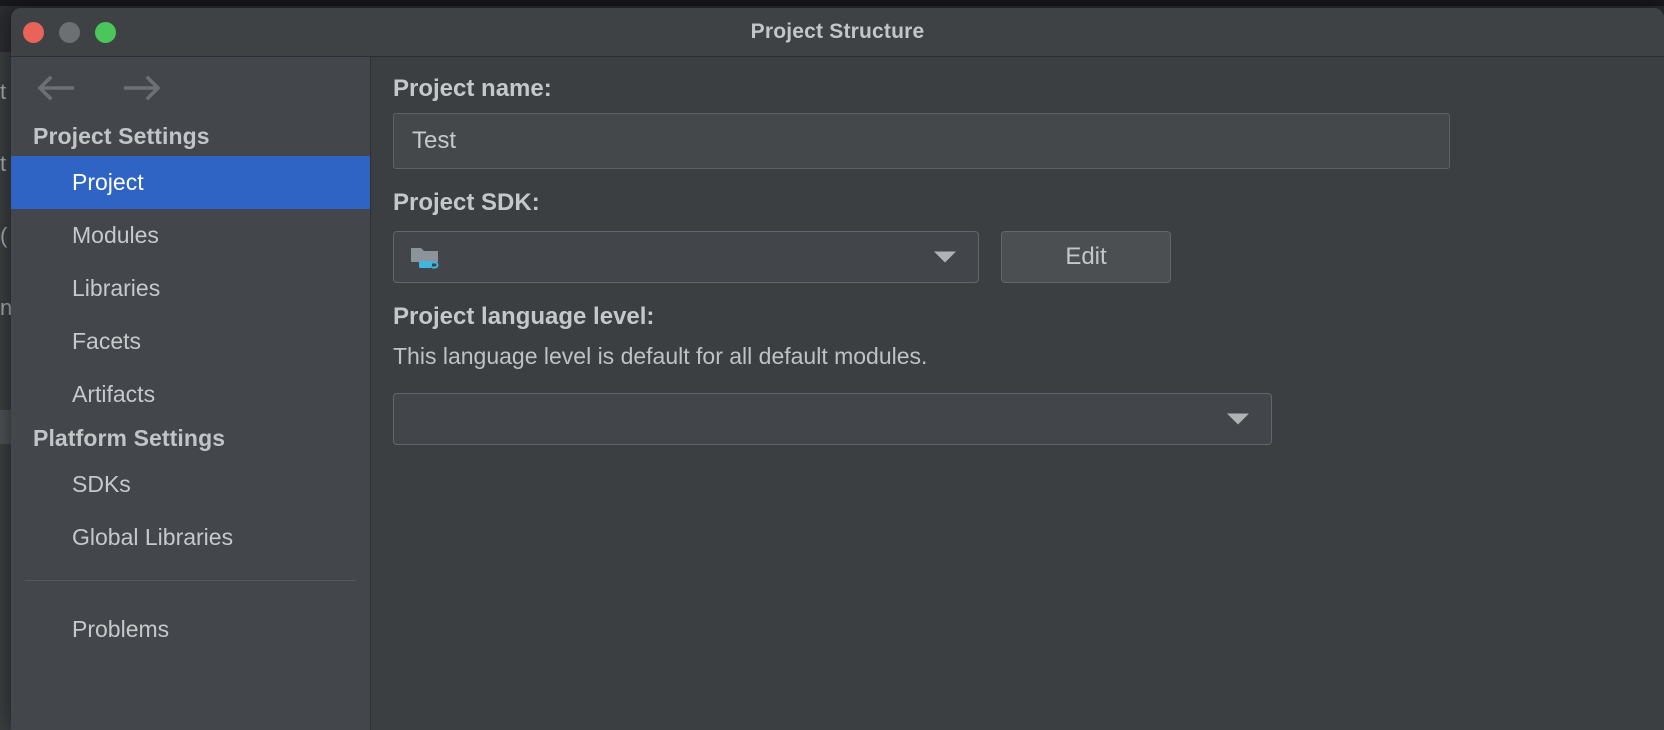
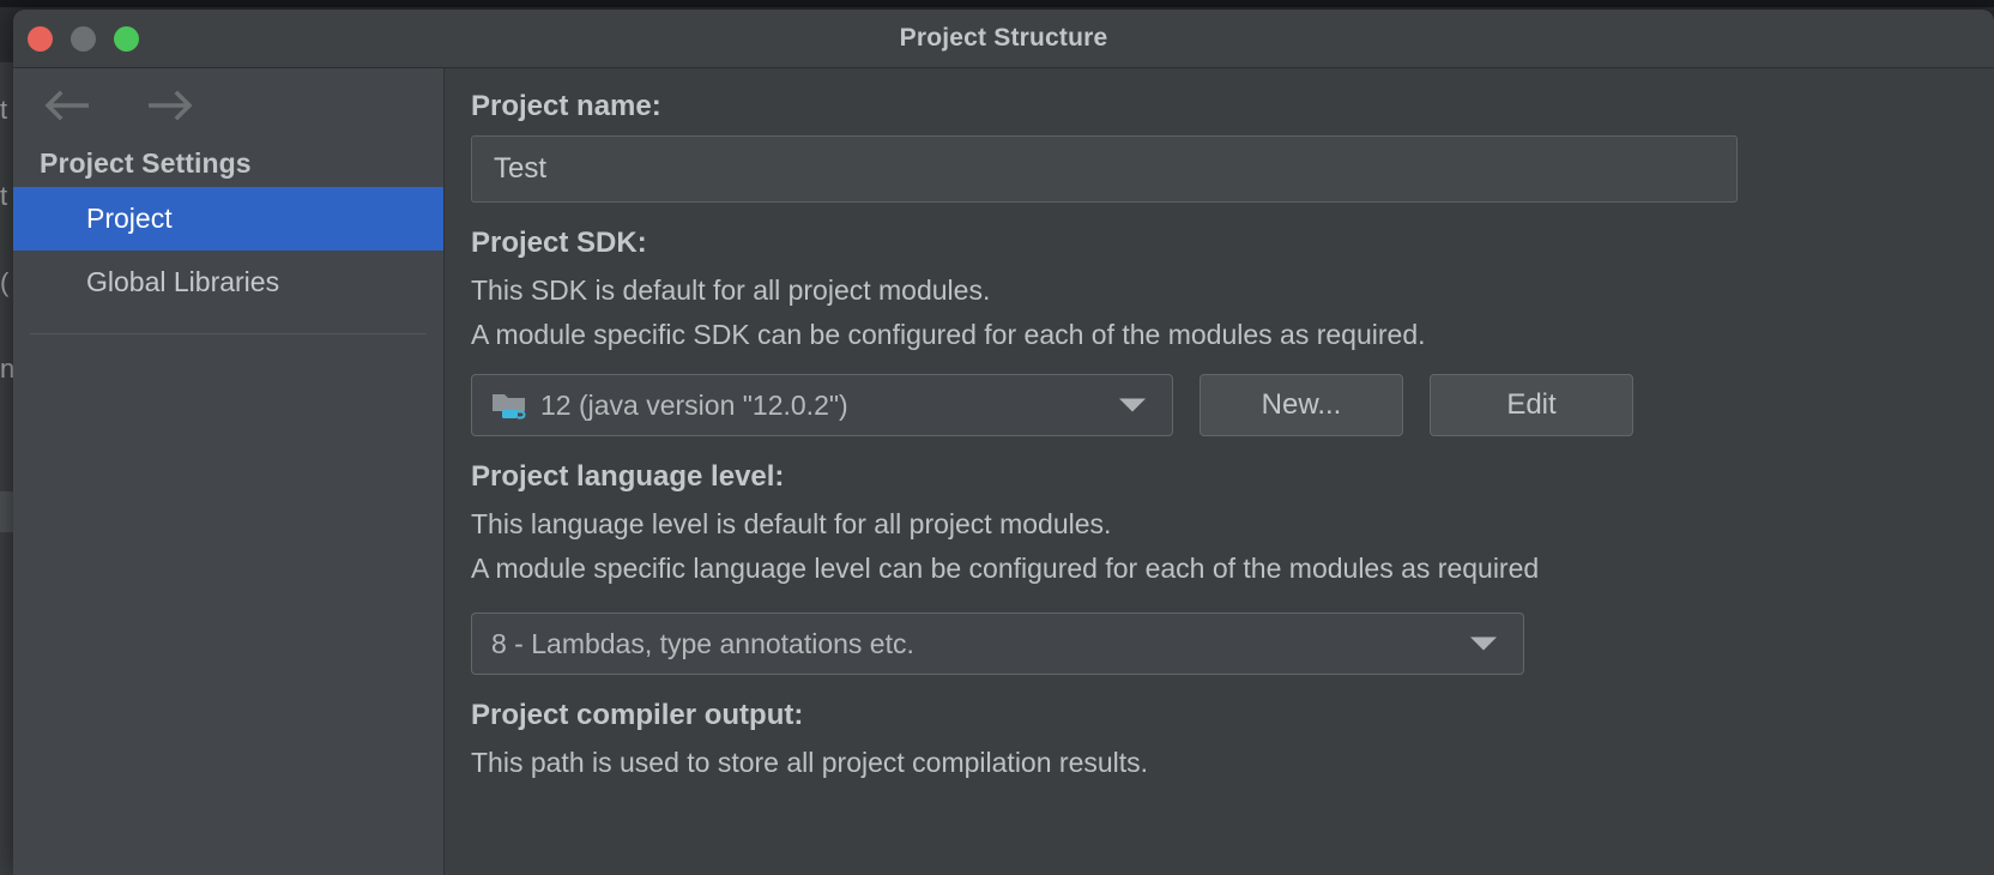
  t
  t
  (
  n
  Project Structure
  Project Settings
  Project
- Modules
- Libraries
- Facets
- Artifacts
- Platform Settings
- SDKs
  Global Libraries
- Problems
  Project name:
  Test
  Project SDK:
+ This SDK is default for all project modules.
+ A module specific SDK can be configured for each of the modules as required.
+ 12 (java version "12.0.2")
+ New...
  Edit
  Project language level:
- This language level is default for all default modules.
+ This language level is default for all project modules.
+ A module specific language level can be configured for each of the modules as required
+ 8 - Lambdas, type annotations etc.
+ Project compiler output:
+ This path is used to store all project compilation results.
